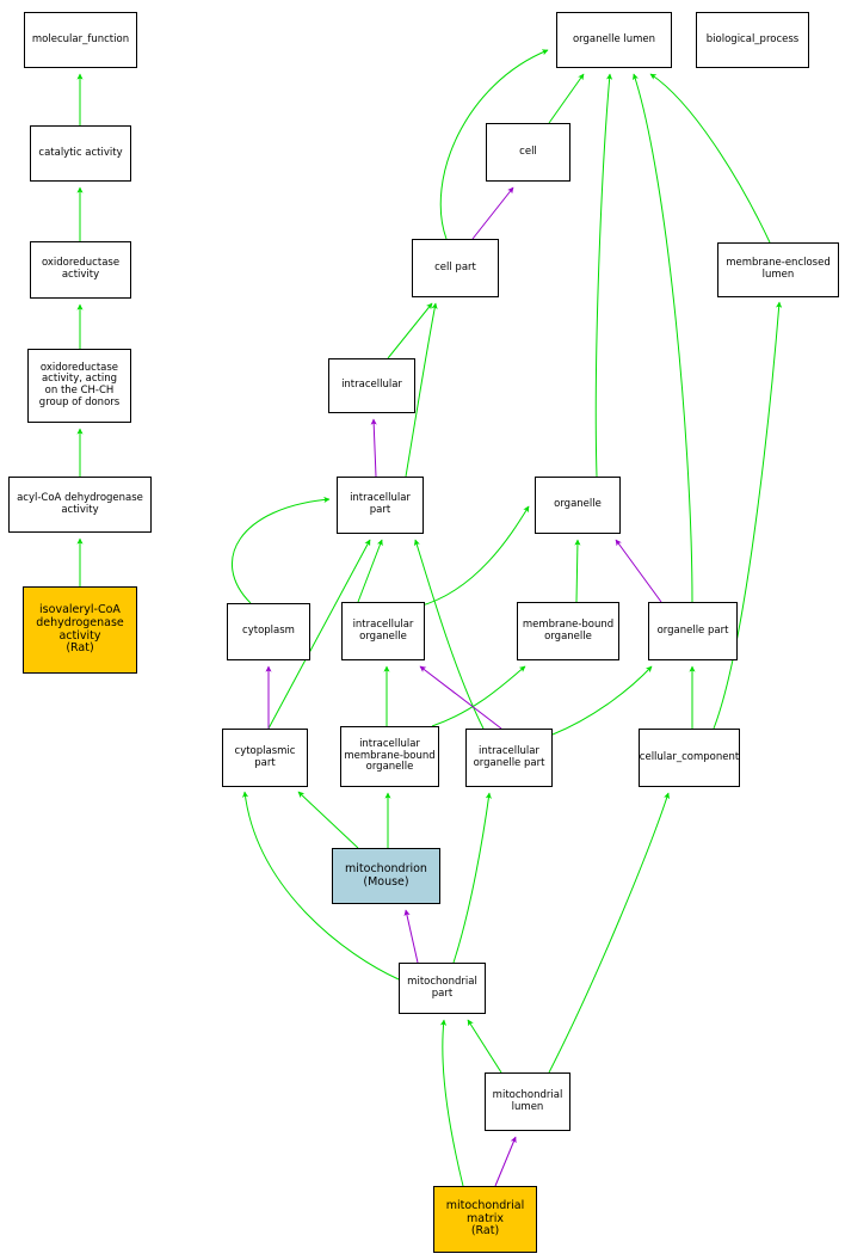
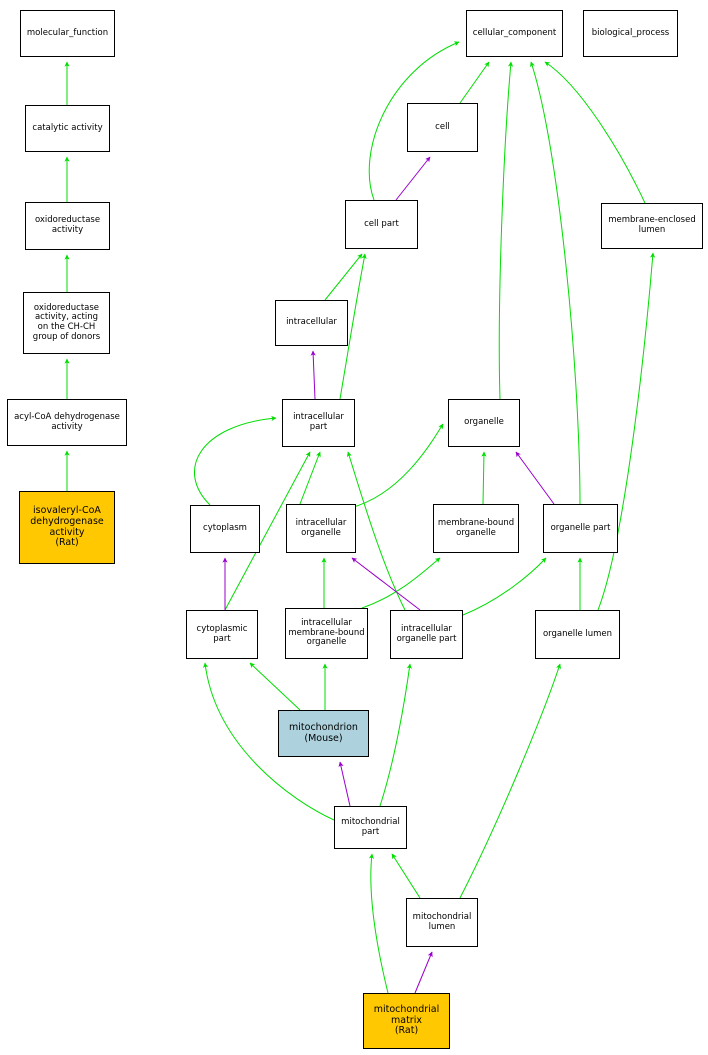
  molecular_function
  catalytic activity
  oxidoreductase
  activity
  oxidoreductase
  activity, acting
  on the CH-CH
  group of donors
  acyl-CoA dehydrogenase
  activity
  isovaleryl-CoA
  dehydrogenase
  activity
  (Rat)
- organelle lumen
+ cellular_component
  biological_process
  cell
  cell part
  membrane-enclosed
  lumen
  intracellular
  intracellular
  part
  organelle
  cytoplasm
  intracellular
  organelle
  membrane-bound
  organelle
  organelle part
  cytoplasmic
  part
  intracellular
  membrane-bound
  organelle
  intracellular
  organelle part
- cellular_component
+ organelle lumen
  mitochondrion
  (Mouse)
  mitochondrial
  part
  mitochondrial
  lumen
  mitochondrial
  matrix
  (Rat)
